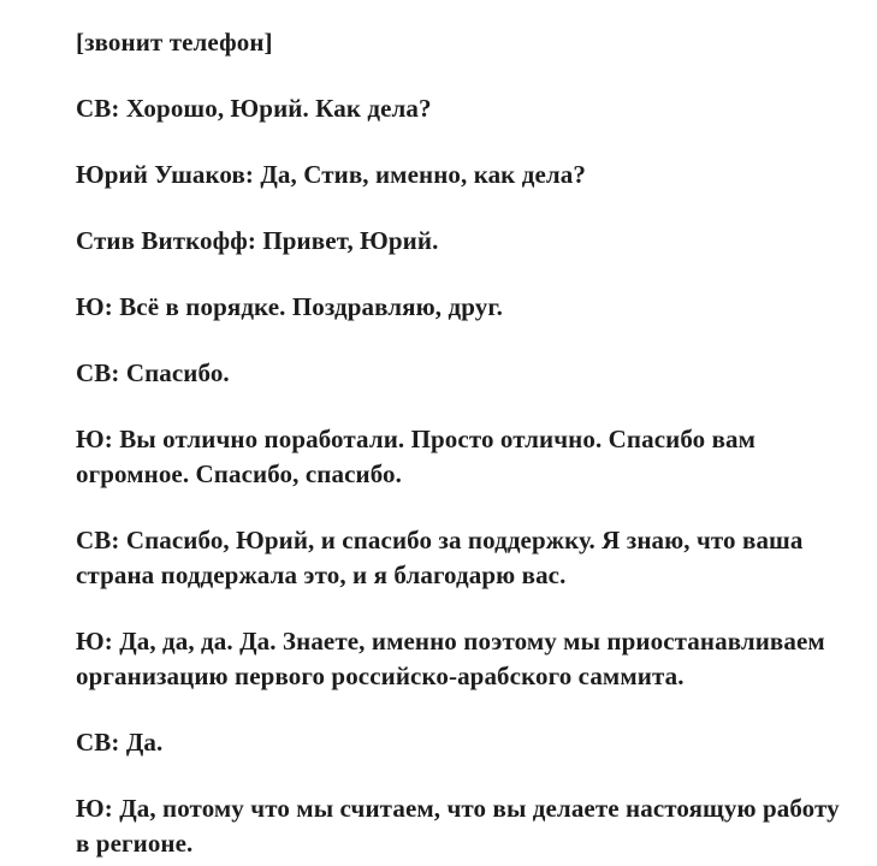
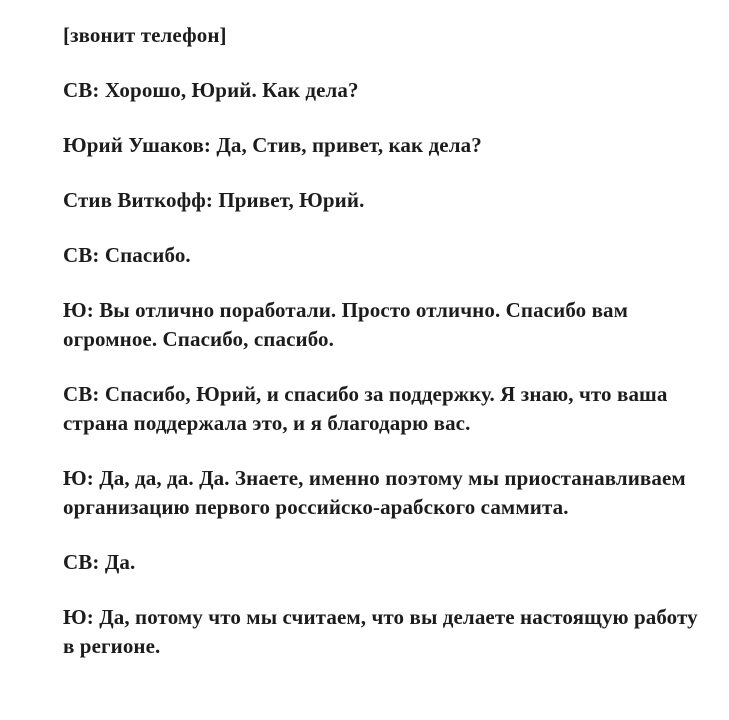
  [звонит телефон]
  СВ: Хорошо, Юрий. Как дела?
- Юрий Ушаков: Да, Стив, именно, как дела?
+ Юрий Ушаков: Да, Стив, привет, как дела?
  Стив Виткофф: Привет, Юрий.
- Ю: Всё в порядке. Поздравляю, друг.
  СВ: Спасибо.
  Ю: Вы отлично поработали. Просто отлично. Спасибо вам
  огромное. Спасибо, спасибо.
  СВ: Спасибо, Юрий, и спасибо за поддержку. Я знаю, что ваша
  страна поддержала это, и я благодарю вас.
  Ю: Да, да, да. Да. Знаете, именно поэтому мы приостанавливаем
  организацию первого российско-арабского саммита.
  СВ: Да.
  Ю: Да, потому что мы считаем, что вы делаете настоящую работу
  в регионе.
